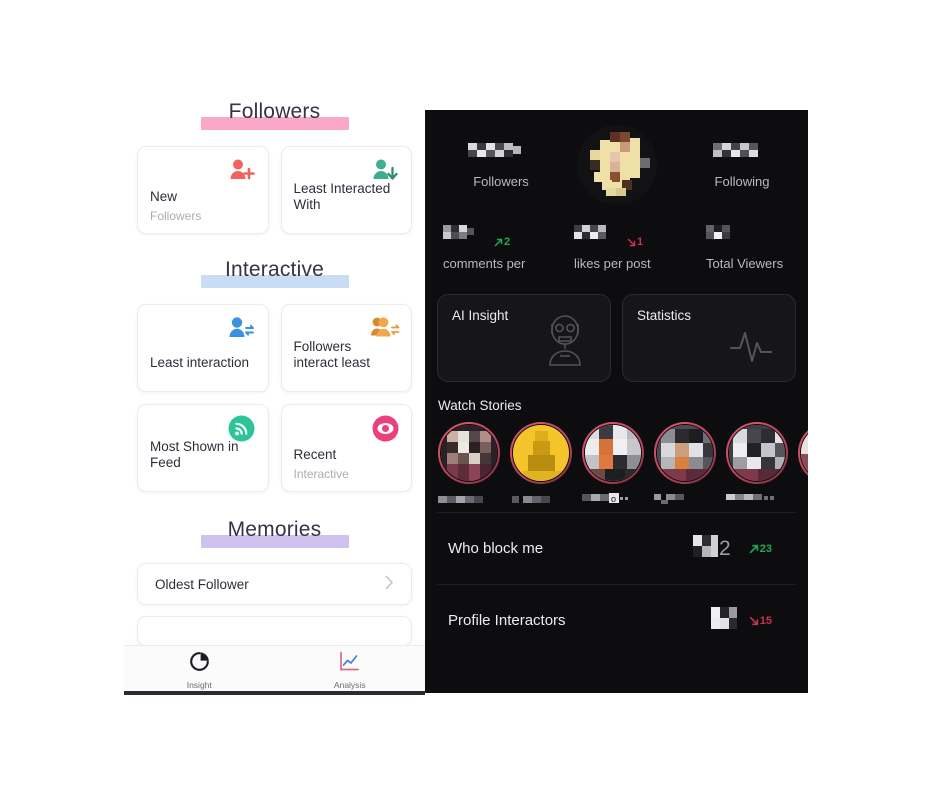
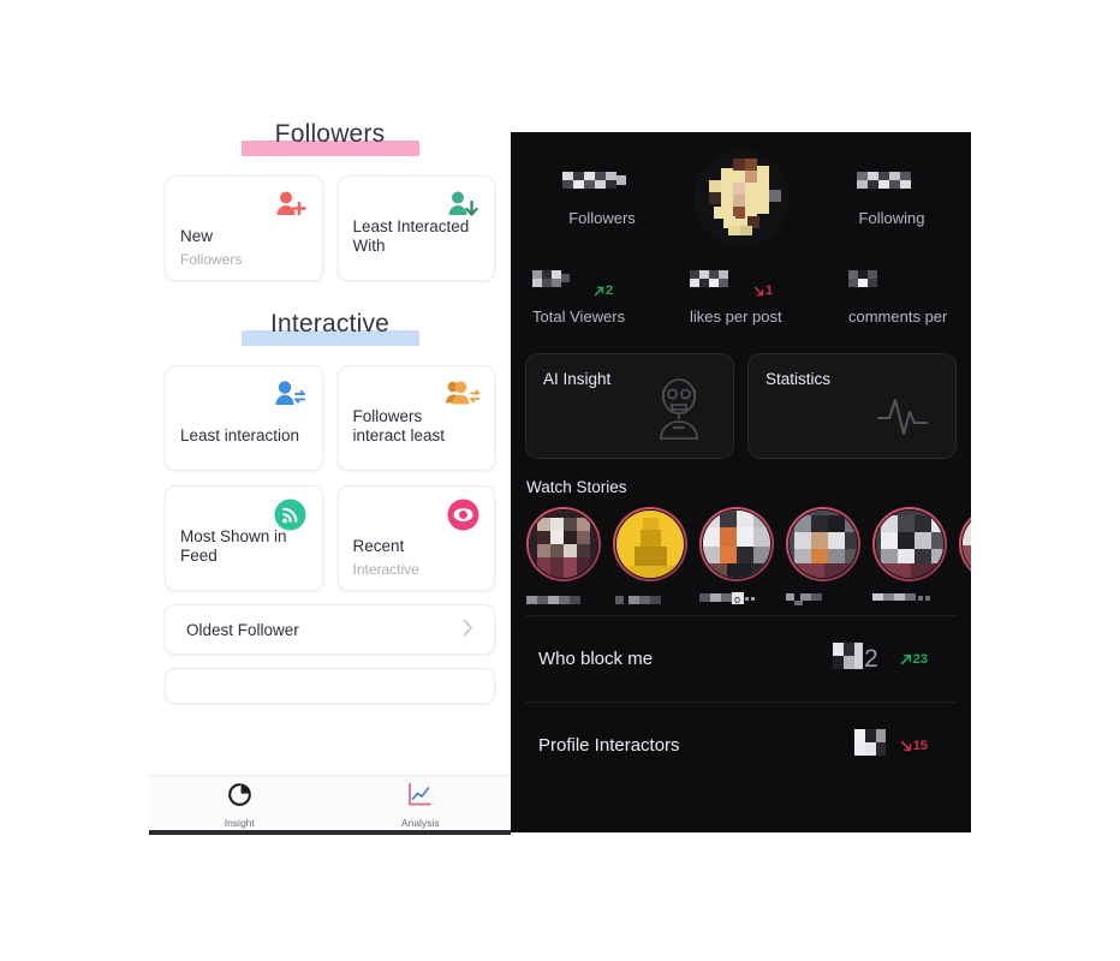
  Followers
  New
  Followers
  Least Interacted With
  Interactive
  Least interaction
  Followers interact least
  Most Shown in Feed
  Recent
  Interactive
- Memories
  Oldest Follower
  Insight
  Analysis
  Followers
  Following
  2
- comments per
+ Total Viewers
  1
  likes per post
- Total Viewers
+ comments per
  AI Insight
  Statistics
  Watch Stories
  o
  Who block me
  2
  23
  Profile Interactors
  15
